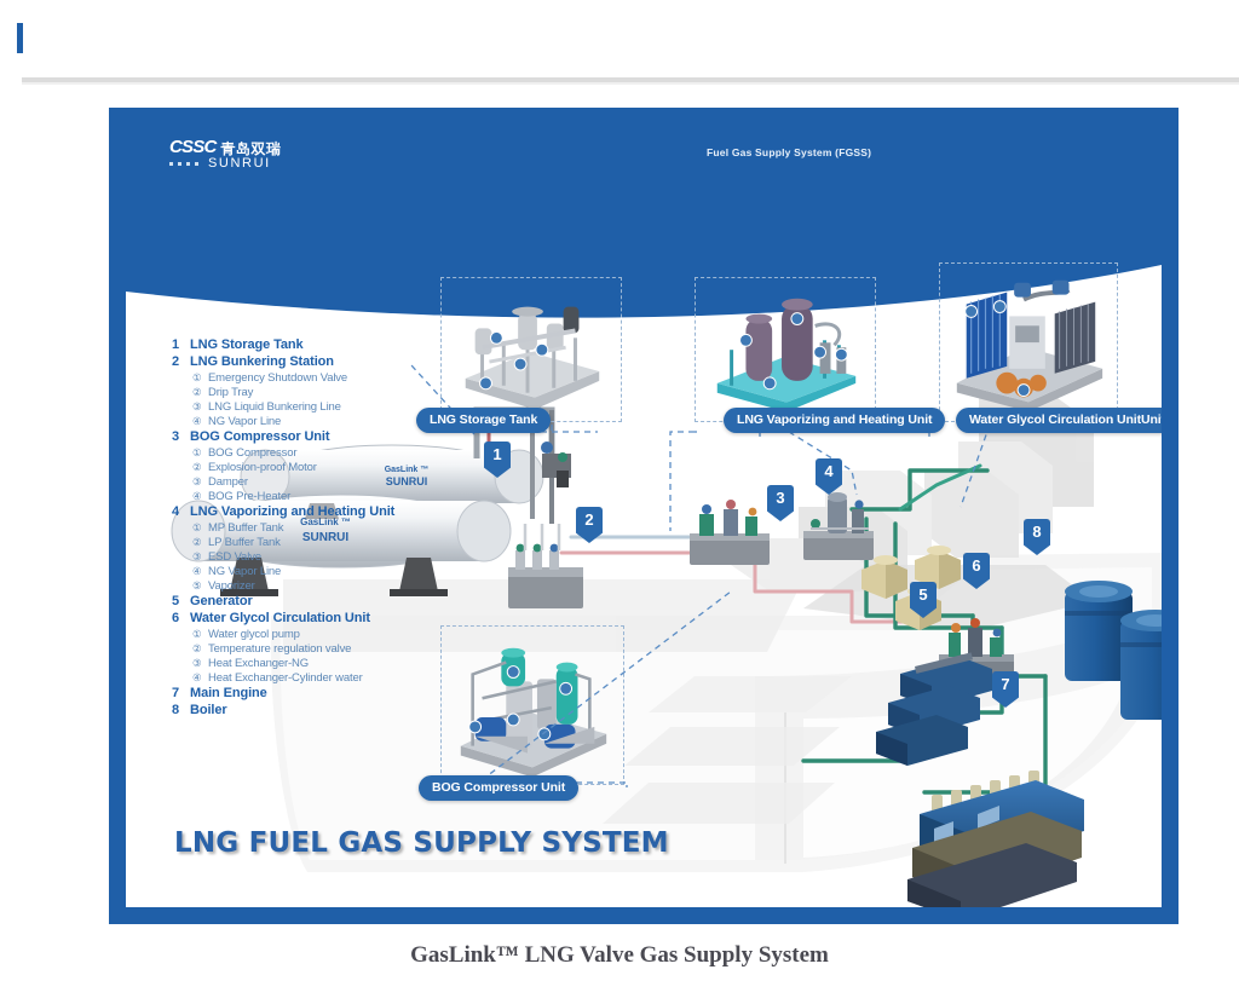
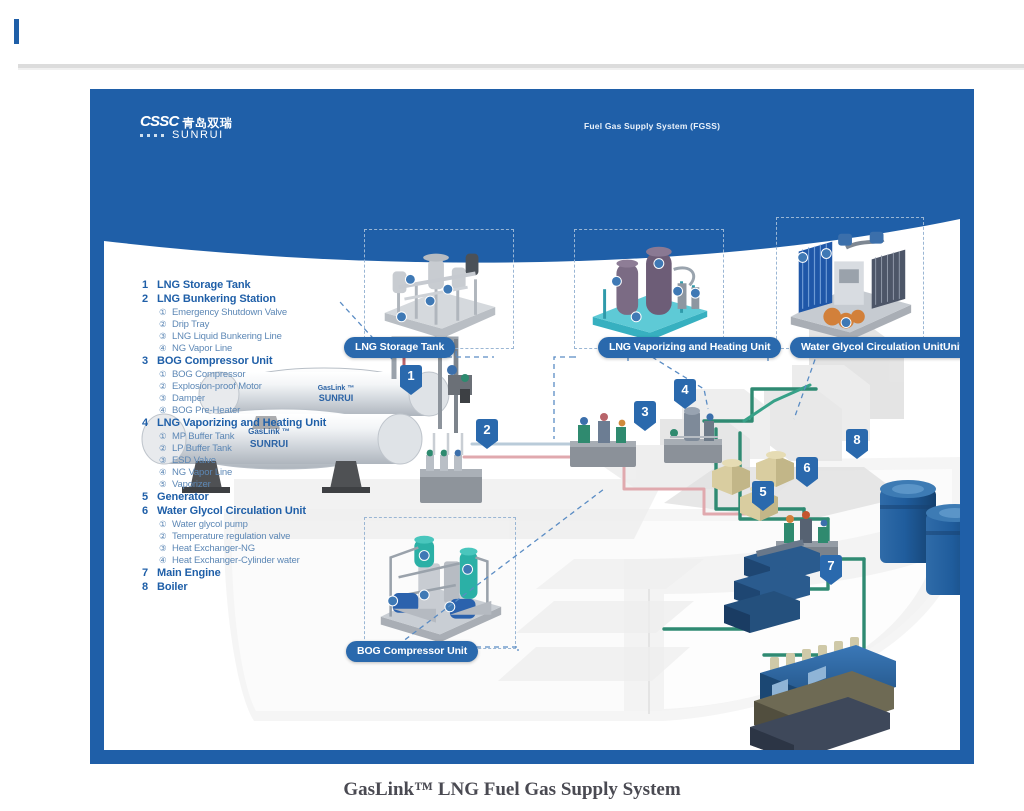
  CSSC
  青岛双瑞
  SUNRUI
  Fuel Gas Supply System (FGSS)
  SUNRUI
  GasLink ™
  SUNRUI
  LNG Storage Tank
  LNG Vaporizing and Heating Unit
  Water Glycol Circulation UnitUni
  BOG Compressor Unit
  1
  2
  3
  4
  5
  6
  7
  8
  1
  LNG Storage Tank
  2
  LNG Bunkering Station
  ①
  Emergency Shutdown Valve
  ②
  Drip Tray
  ③
  LNG Liquid Bunkering Line
  ④
  NG Vapor Line
  3
  BOG Compressor Unit
  ①
  BOG Compressor
  ②
  Explosion-proof Motor
  ③
  Damper
  ④
  BOG Pre-Heater
  4
  LNG Vaporizing and Heating Unit
  ①
  MP Buffer Tank
  ②
  LP Buffer Tank
  ③
  ESD Valve
  ④
  NG Vapor Line
  ⑤
  Vaporizer
  5
  Generator
  6
  Water Glycol Circulation Unit
  ①
  Water glycol pump
  ②
  Temperature regulation valve
  ③
  Heat Exchanger-NG
  ④
  Heat Exchanger-Cylinder water
  7
  Main Engine
  8
  Boiler
- LNG FUEL GAS SUPPLY SYSTEM
- GasLink™ LNG Valve Gas Supply System
+ GasLink™ LNG Fuel Gas Supply System
